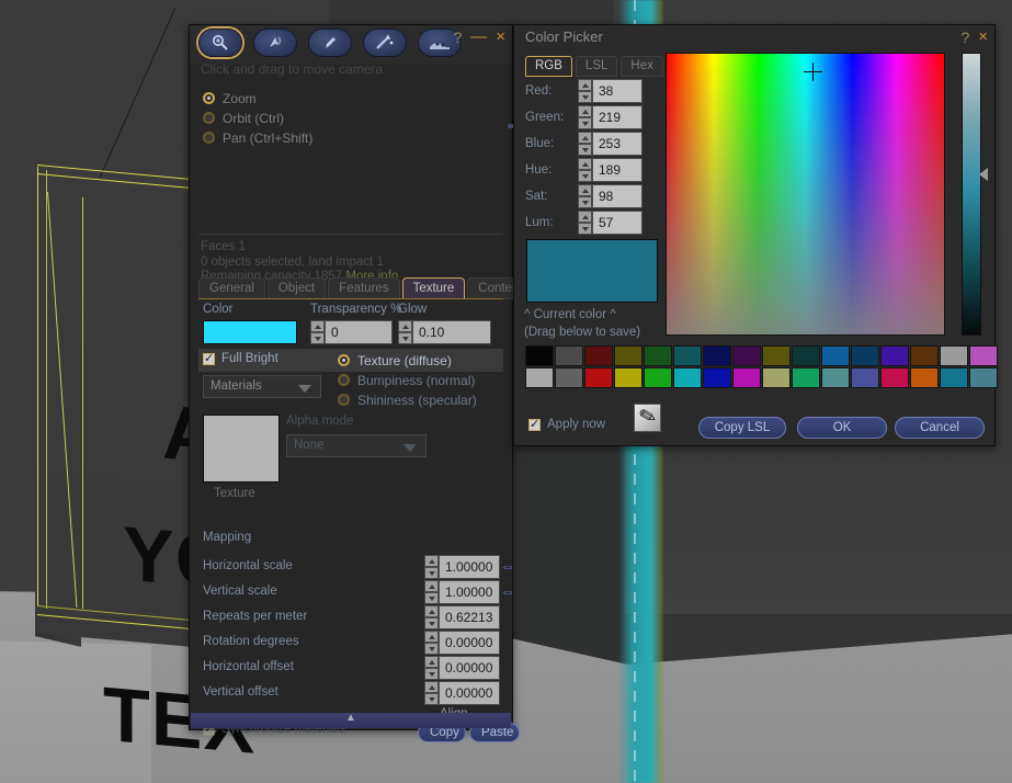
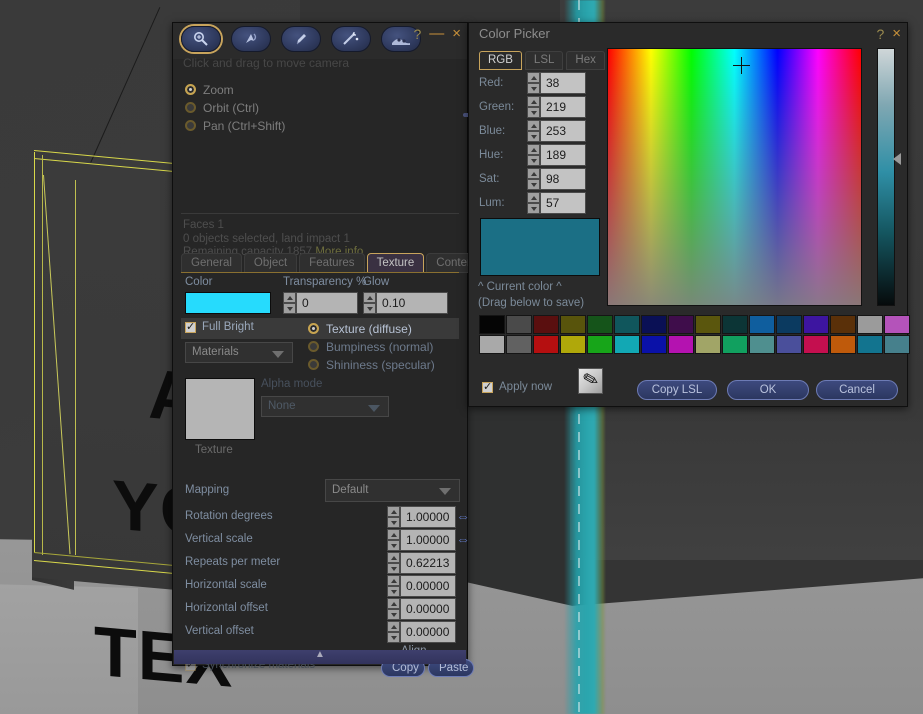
  ?
  —
  ×
  Click and drag to move camera
  Zoom
  Orbit (Ctrl)
  Pan (Ctrl+Shift)
  Faces 1
  0 objects selected, land impact 1
  Remaining capacity 1857 More info
  General
  Object
  Features
  Texture
  Conte
  Color
  Transparency %
  Glow
  0
  0.10
  Full Bright
  Texture (diffuse)
  Bumpiness (normal)
  Shininess (specular)
  Materials
  Alpha mode
  None
  Texture
  Mapping
+ Default
- Horizontal scale
+ Rotation degrees
  1.00000
  Vertical scale
  1.00000
  Repeats per meter
  0.62213
- Rotation degrees
+ Horizontal scale
  0.00000
  Horizontal offset
  0.00000
  Vertical offset
  0.00000
  Copy
  Paste
  Synchronize materials
  Color Picker
  ?
  ×
  RGB
  LSL
  Hex
  Red:
  38
  Green:
  219
  Blue:
  253
  Hue:
  189
  Sat:
  98
  Lum:
  57
  ^ Current color ^
  (Drag below to save)
  Apply now
  Copy LSL
  OK
  Cancel
